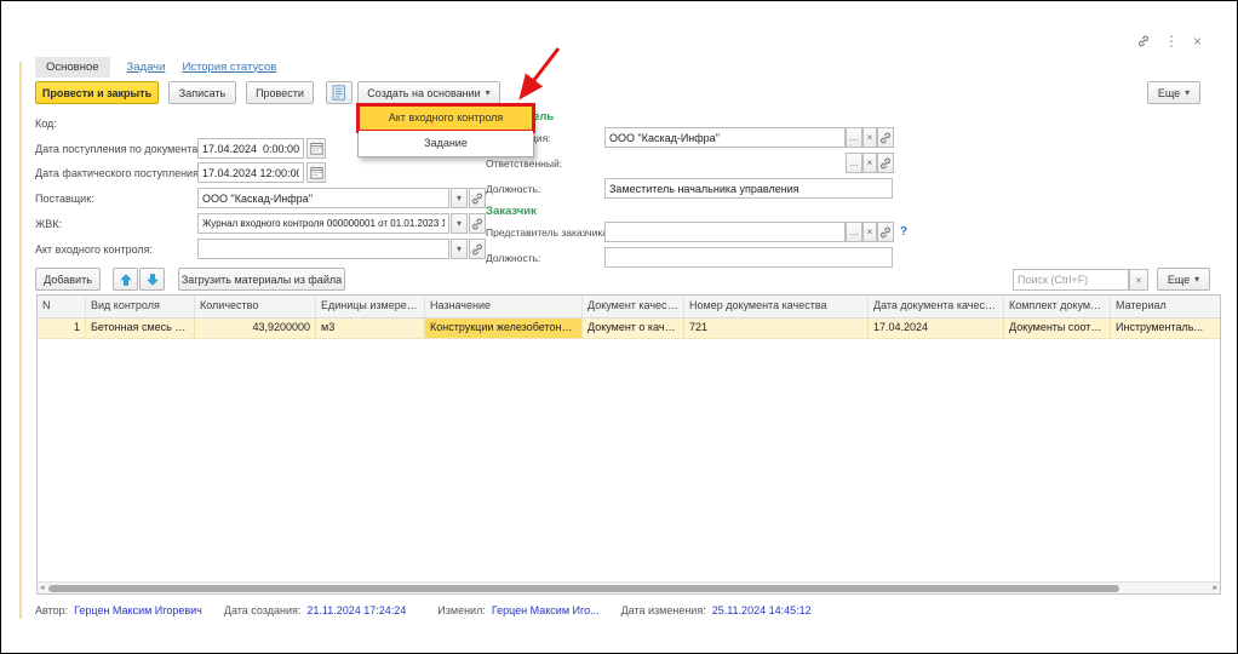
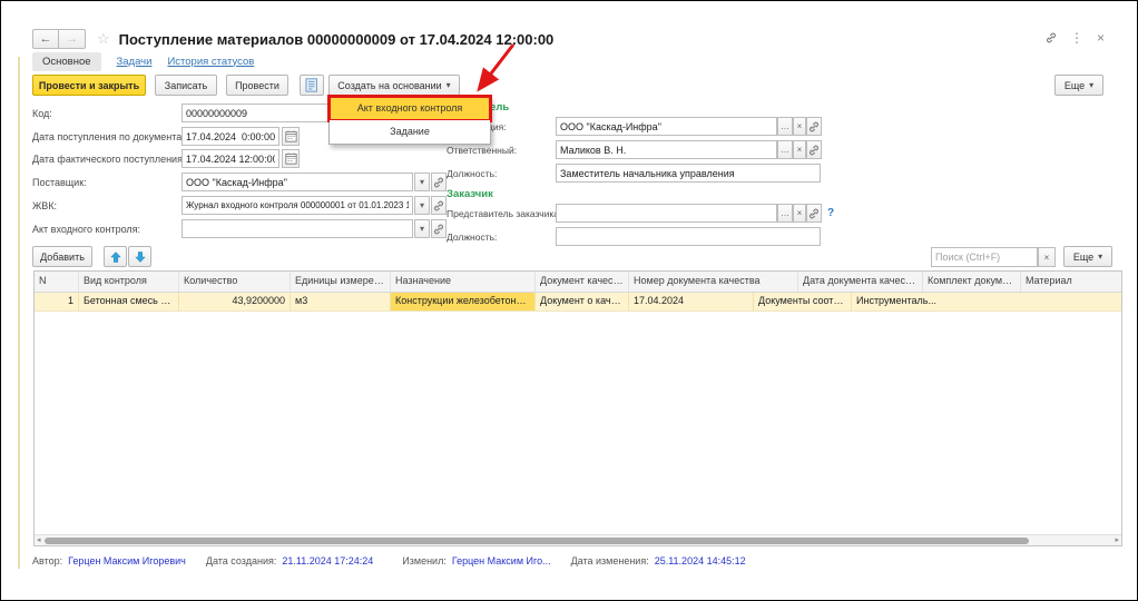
+ ←
+ →
+ ☆
+ Поступление материалов 00000000009 от 17.04.2024 12:00:00
  ⋮
  ×
  Основное
  Задачи
  История статусов
  Провести и закрыть
  Записать
  Провести
  Создать на основании
  ▾
  Еще
  ▾
  Код:
  Дата поступления по документа
  Дата фактического поступления
  Поставщик:
  ЖВК:
  Акт входного контроля:
+ 00000000009
  17.04.2024 0:00:00
  17.04.2024 12:00:0
  ООО "Каскад-Инфра"
  ▾
  Журнал входного контроля 000000001 от 01.01.2023 1
  ▾
  ▾
  Ответственный:
  Должность:
  ООО "Каскад-Инфра"
  …
  ×
+ Маликов В. Н.
  …
  ×
  Заместитель начальника управления
  Заказчик
  Представитель заказчик
  Должность:
  …
  ×
  ?
  Добавить
- Загрузить материалы из файла
  Поиск (Ctrl+F)
  ×
  Еще
  ▾
  N
  Вид контроля
  Количество
  Единицы измерения
  Назначение
  Документ качества
  Номер документа качества
  Дата документа качества
  Комплект документо
  Материал
  1
  Бетонная смесь В3..
  43,9200000
  м3
  Конструкции железобетонные
  Документ о качест..
- 721
  17.04.2024
  Документы соответс
  Инструменталь...
  Автор:
  Герцен Максим Игоревич
  Дата создания:
  21.11.2024 17:24:24
  Изменил:
  Герцен Максим Иго...
  Дата изменения:
  25.11.2024 14:45:12
  Акт входного контроля
  Задание
